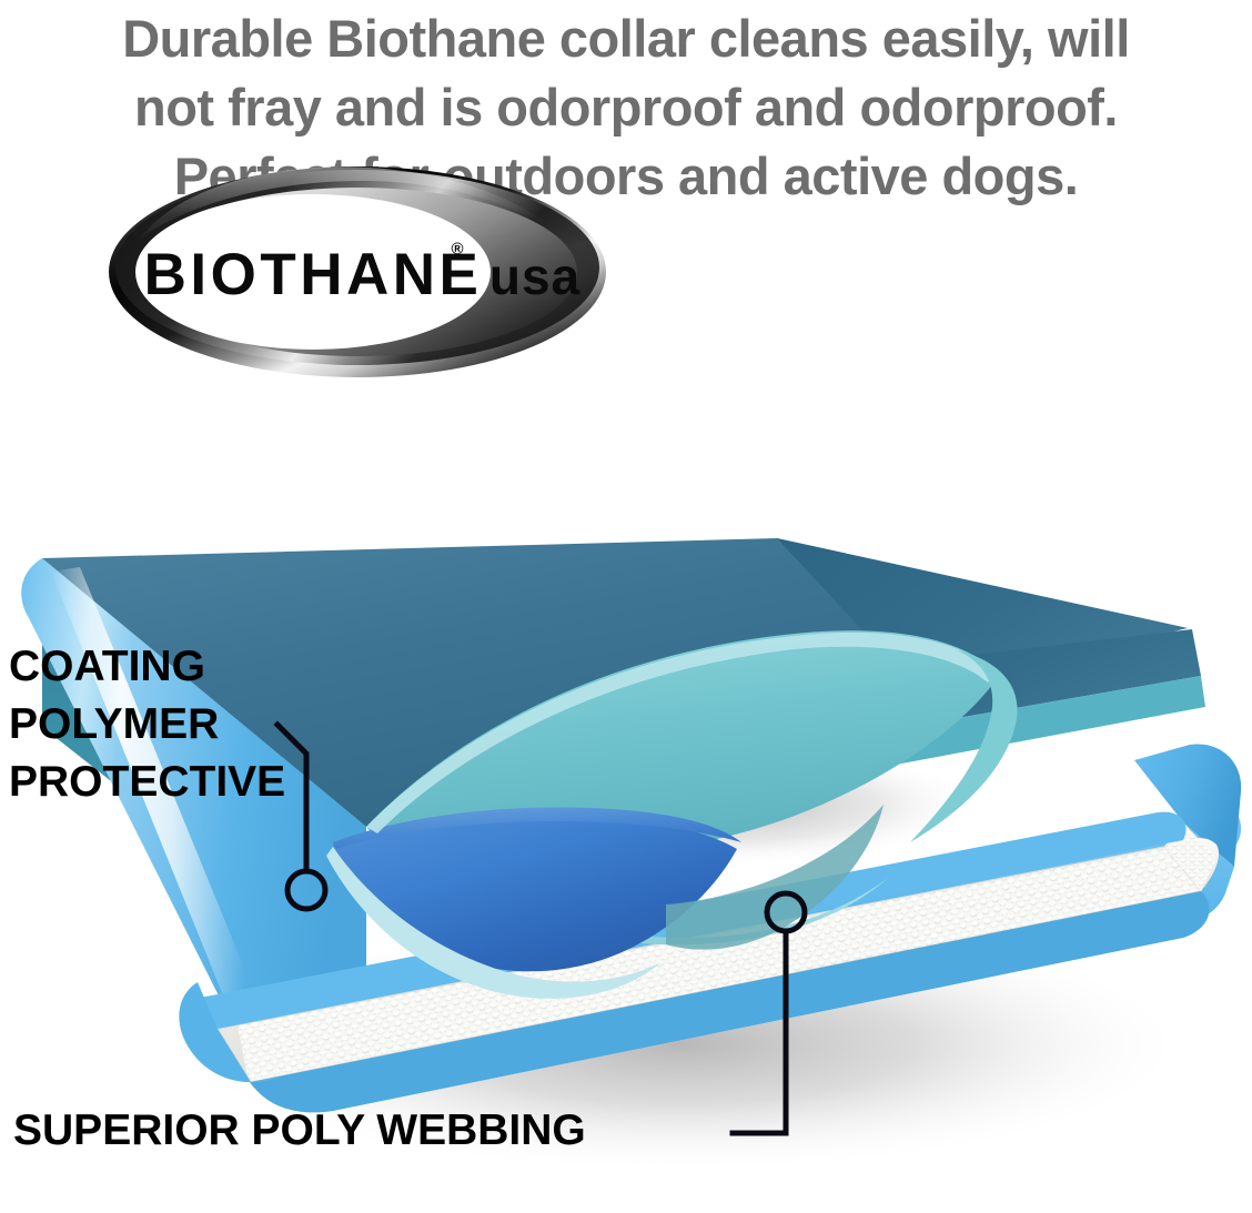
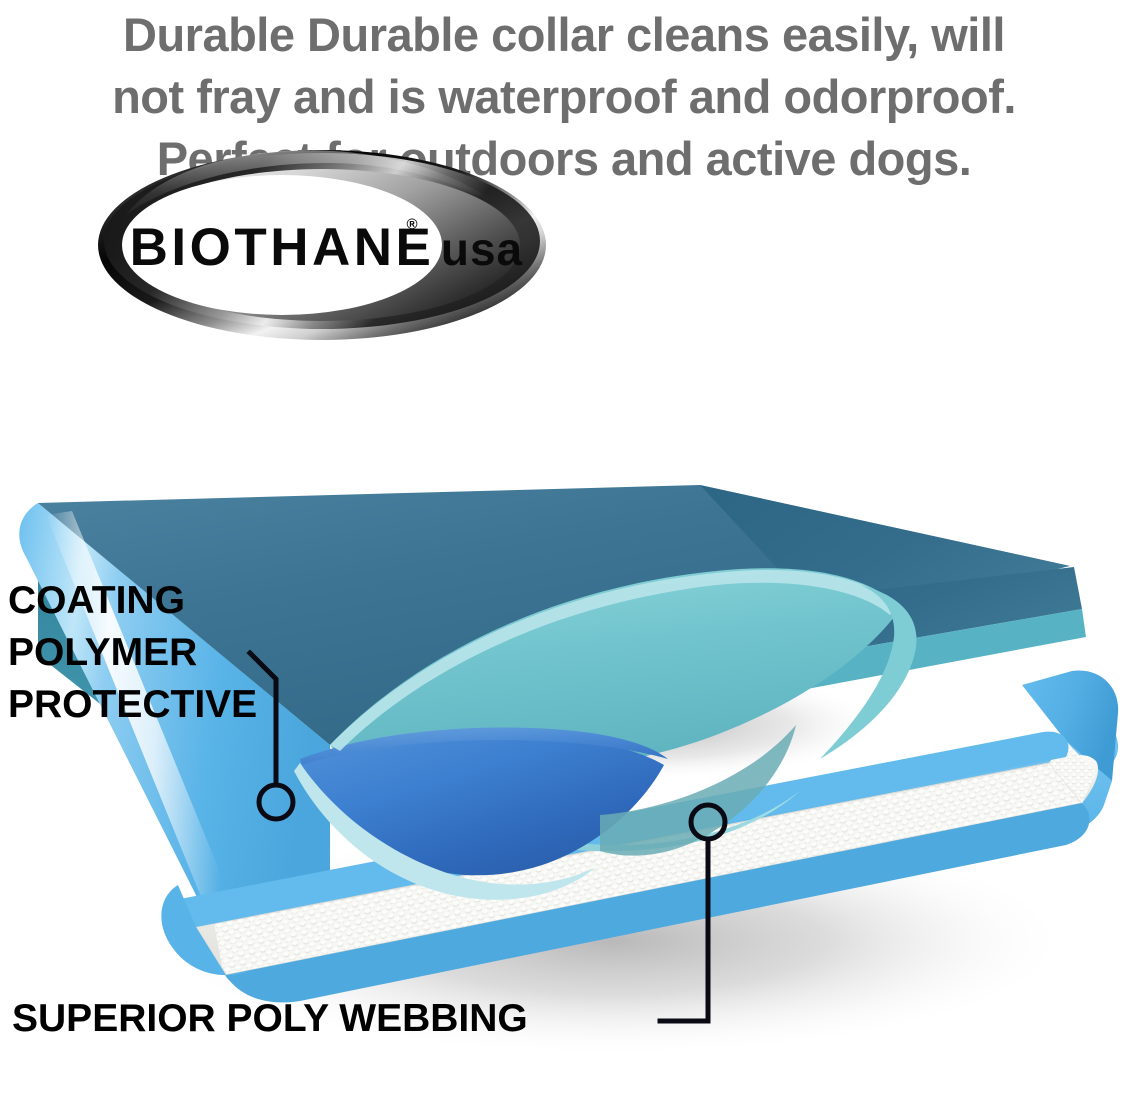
- Durable Biothane collar cleans easily, will
+ Durable Durable collar cleans easily, will
- not fray and is odorproof and odorproof.
+ not fray and is waterproof and odorproof.
  Perutdoors and active dogs.
  COATING
  POLYMER
  PROTECTIVE
  SUPERIOR POLY WEBBING
  BIOTHANE
  ®
  usa
